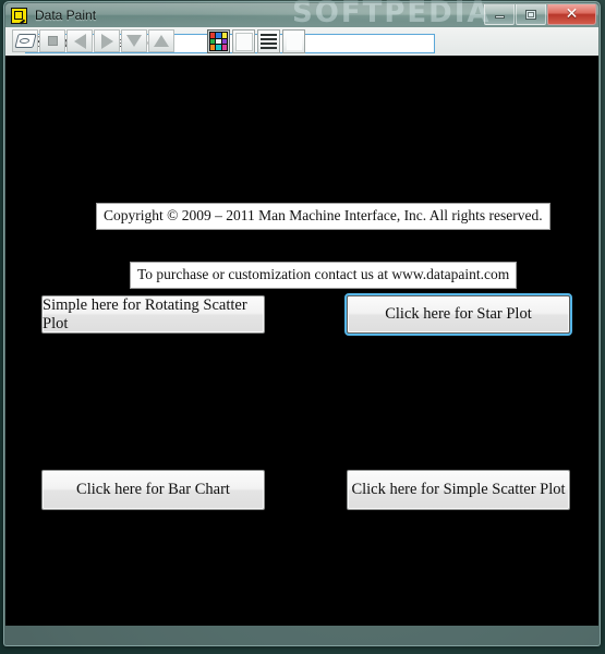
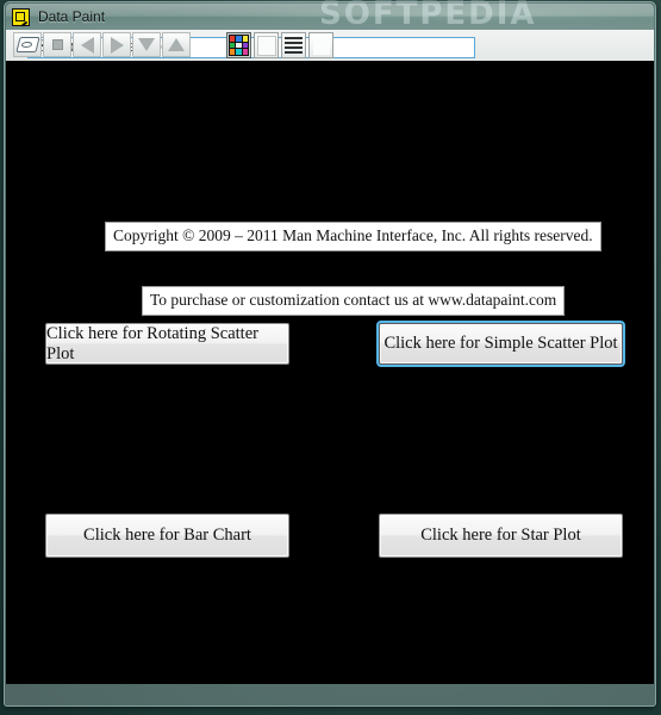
  SOFTPEDIA
  Data Paint
- ✕
  Copyright © 2009 – 2011 Man Machine Interface, Inc. All rights reserved.
  To purchase or customization contact us at www.datapaint.com
- Simple here for Rotating Scatter Plot
+ Click here for Rotating Scatter Plot
- Click here for Star Plot
+ Click here for Simple Scatter Plot
  Click here for Bar Chart
- Click here for Simple Scatter Plot
+ Click here for Star Plot
